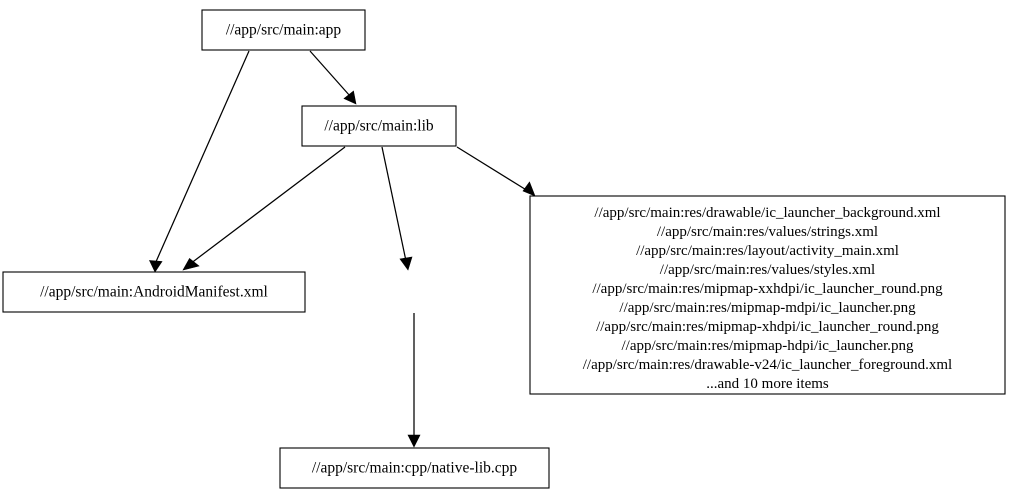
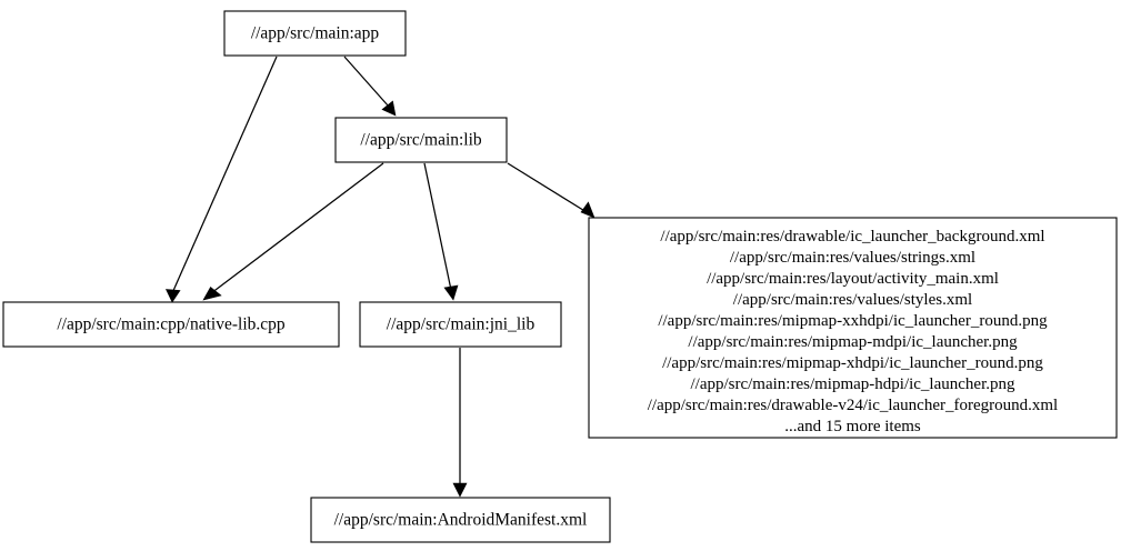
  //app/src/main:app
  //app/src/main:lib
- //app/src/main:AndroidManifest.xml
+ //app/src/main:cpp/native-lib.cpp
+ //app/src/main:jni_lib
  //app/src/main:res/drawable/ic_launcher_background.xml
  //app/src/main:res/values/strings.xml
  //app/src/main:res/layout/activity_main.xml
  //app/src/main:res/values/styles.xml
  //app/src/main:res/mipmap-xxhdpi/ic_launcher_round.png
  //app/src/main:res/mipmap-mdpi/ic_launcher.png
  //app/src/main:res/mipmap-xhdpi/ic_launcher_round.png
  //app/src/main:res/mipmap-hdpi/ic_launcher.png
  //app/src/main:res/drawable-v24/ic_launcher_foreground.xml
- ...and 10 more items
+ ...and 15 more items
- //app/src/main:cpp/native-lib.cpp
+ //app/src/main:AndroidManifest.xml
